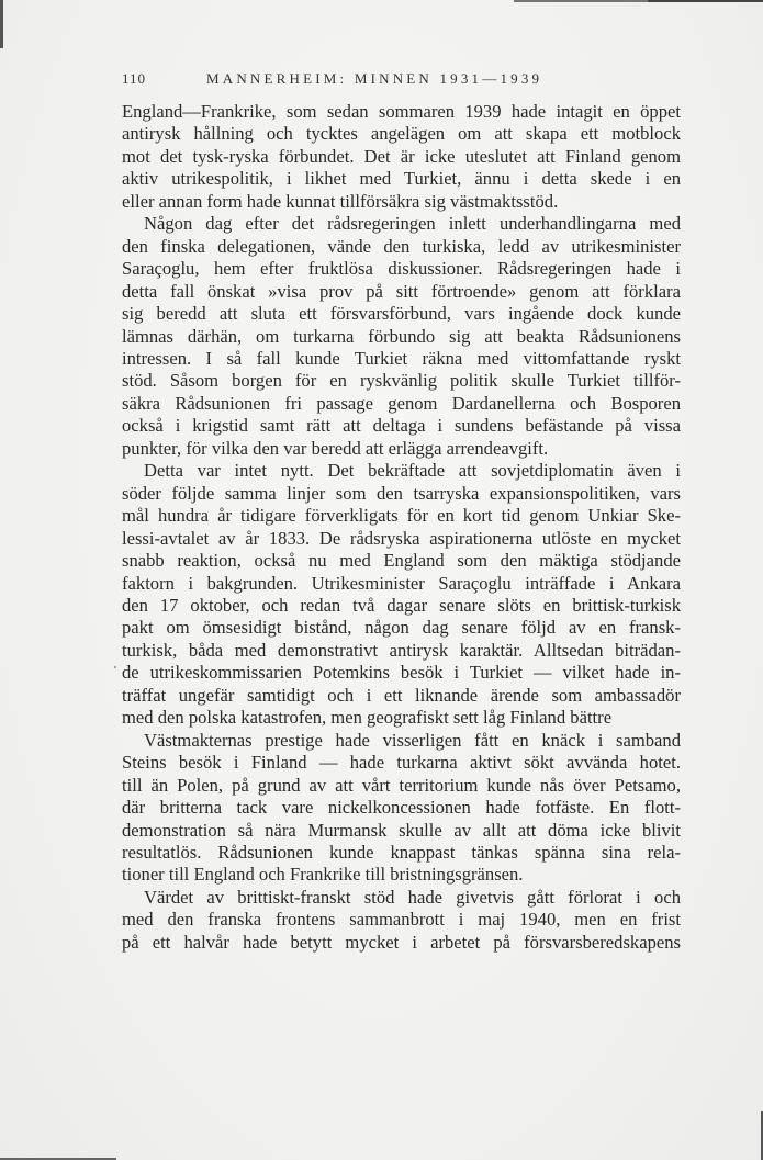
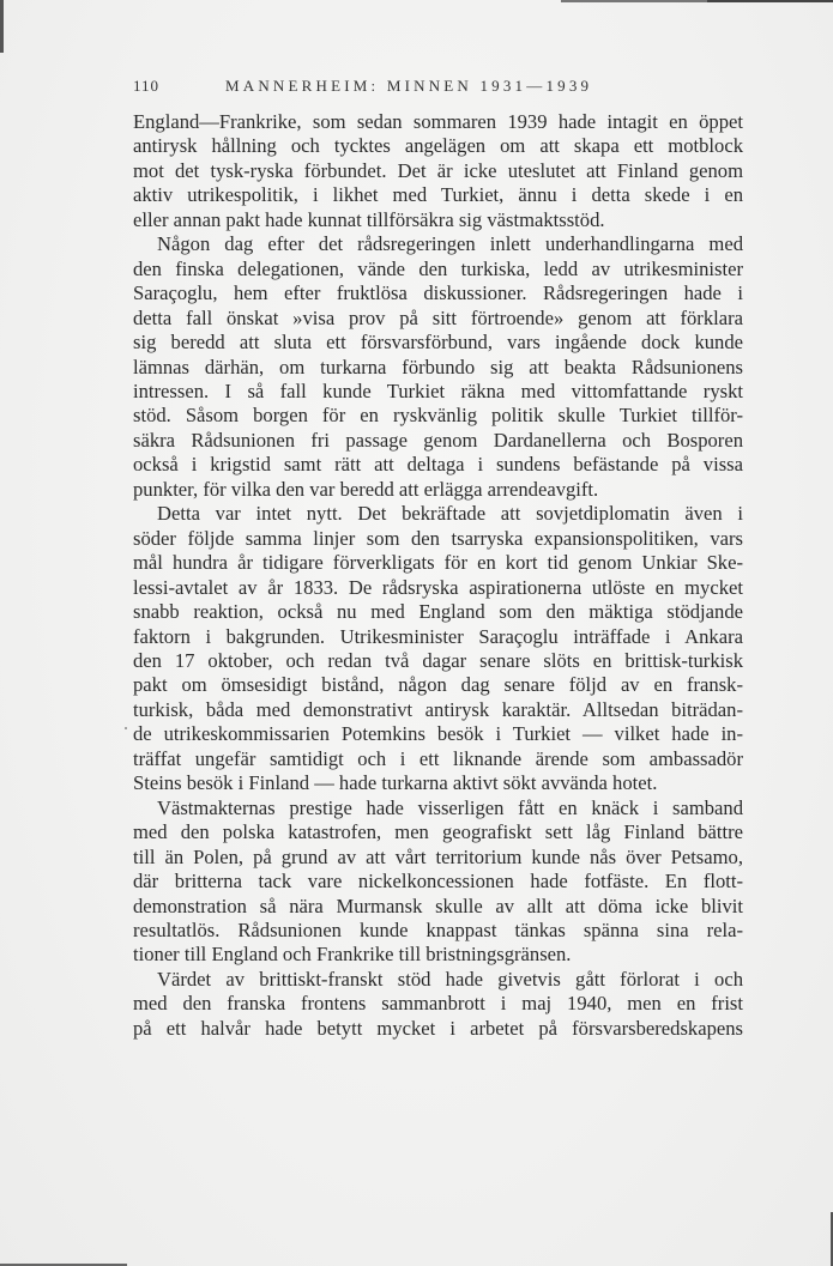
  110
  MANNERHEIM: MINNEN 1931—1939
  England—Frankrike, som sedan sommaren 1939 hade intagit en öppet
  antirysk hållning och tycktes angelägen om att skapa ett motblock
  mot det tysk-ryska förbundet. Det är icke uteslutet att Finland genom
  aktiv utrikespolitik, i likhet med Turkiet, ännu i detta skede i en
- eller annan form hade kunnat tillförsäkra sig västmaktsstöd.
+ eller annan pakt hade kunnat tillförsäkra sig västmaktsstöd.
  Någon dag efter det rådsregeringen inlett underhandlingarna med
  den finska delegationen, vände den turkiska, ledd av utrikesminister
  Saraçoglu, hem efter fruktlösa diskussioner. Rådsregeringen hade i
  detta fall önskat »visa prov på sitt förtroende» genom att förklara
  sig beredd att sluta ett försvarsförbund, vars ingående dock kunde
  lämnas därhän, om turkarna förbundo sig att beakta Rådsunionens
  intressen. I så fall kunde Turkiet räkna med vittomfattande ryskt
  stöd. Såsom borgen för en ryskvänlig politik skulle Turkiet tillför-
  säkra Rådsunionen fri passage genom Dardanellerna och Bosporen
  också i krigstid samt rätt att deltaga i sundens befästande på vissa
  punkter, för vilka den var beredd att erlägga arrendeavgift.
  Detta var intet nytt. Det bekräftade att sovjetdiplomatin även i
  söder följde samma linjer som den tsarryska expansionspolitiken, vars
  mål hundra år tidigare förverkligats för en kort tid genom Unkiar Ske-
  lessi-avtalet av år 1833. De rådsryska aspirationerna utlöste en mycket
  snabb reaktion, också nu med England som den mäktiga stödjande
  faktorn i bakgrunden. Utrikesminister Saraçoglu inträffade i Ankara
  den 17 oktober, och redan två dagar senare slöts en brittisk-turkisk
  pakt om ömsesidigt bistånd, någon dag senare följd av en fransk-
  turkisk, båda med demonstrativt antirysk karaktär. Alltsedan biträdan-
  de utrikeskommissarien Potemkins besök i Turkiet — vilket hade in-
  träffat ungefär samtidigt och i ett liknande ärende som ambassadör
- med den polska katastrofen, men geografiskt sett låg Finland bättre
+ Steins besök i Finland — hade turkarna aktivt sökt avvända hotet.
  Västmakternas prestige hade visserligen fått en knäck i samband
- Steins besök i Finland — hade turkarna aktivt sökt avvända hotet.
+ med den polska katastrofen, men geografiskt sett låg Finland bättre
  till än Polen, på grund av att vårt territorium kunde nås över Petsamo,
  där britterna tack vare nickelkoncessionen hade fotfäste. En flott-
  demonstration så nära Murmansk skulle av allt att döma icke blivit
  resultatlös. Rådsunionen kunde knappast tänkas spänna sina rela-
  tioner till England och Frankrike till bristningsgränsen.
  Värdet av brittiskt-franskt stöd hade givetvis gått förlorat i och
  med den franska frontens sammanbrott i maj 1940, men en frist
  på ett halvår hade betytt mycket i arbetet på försvarsberedskapens
